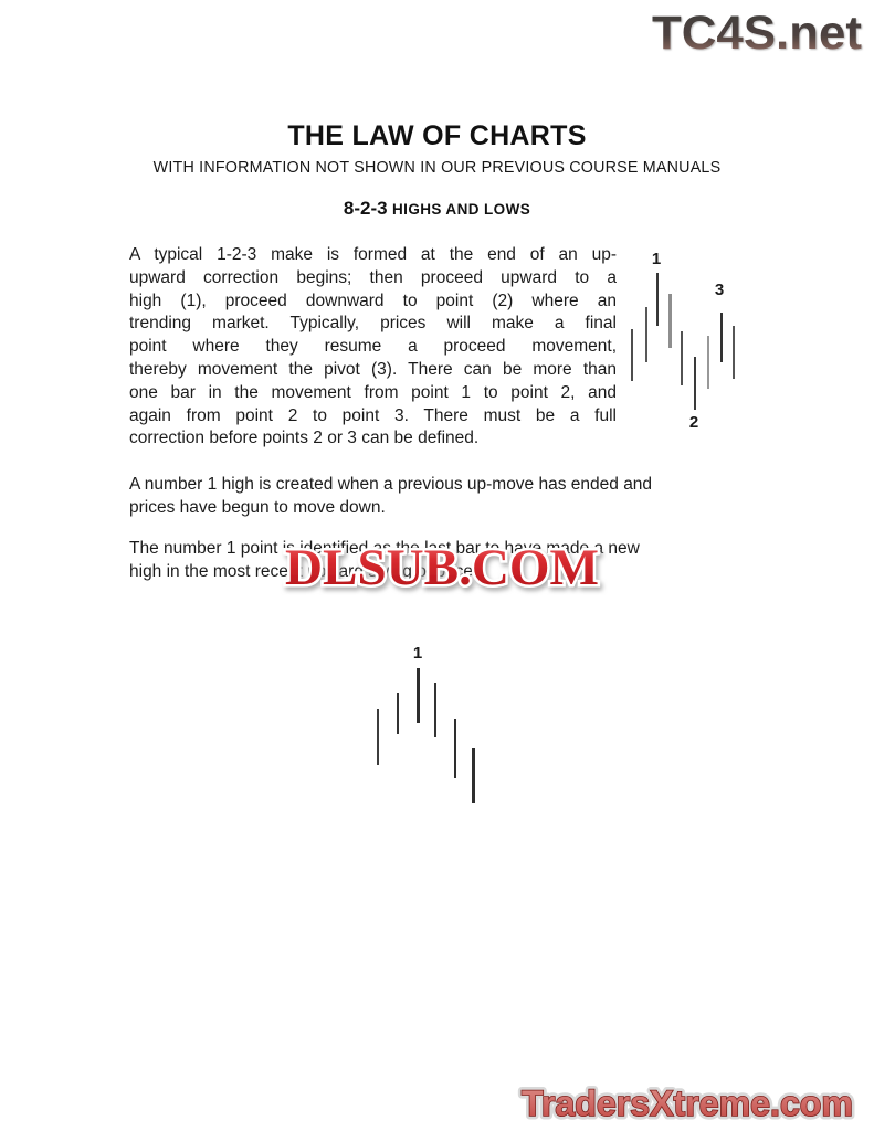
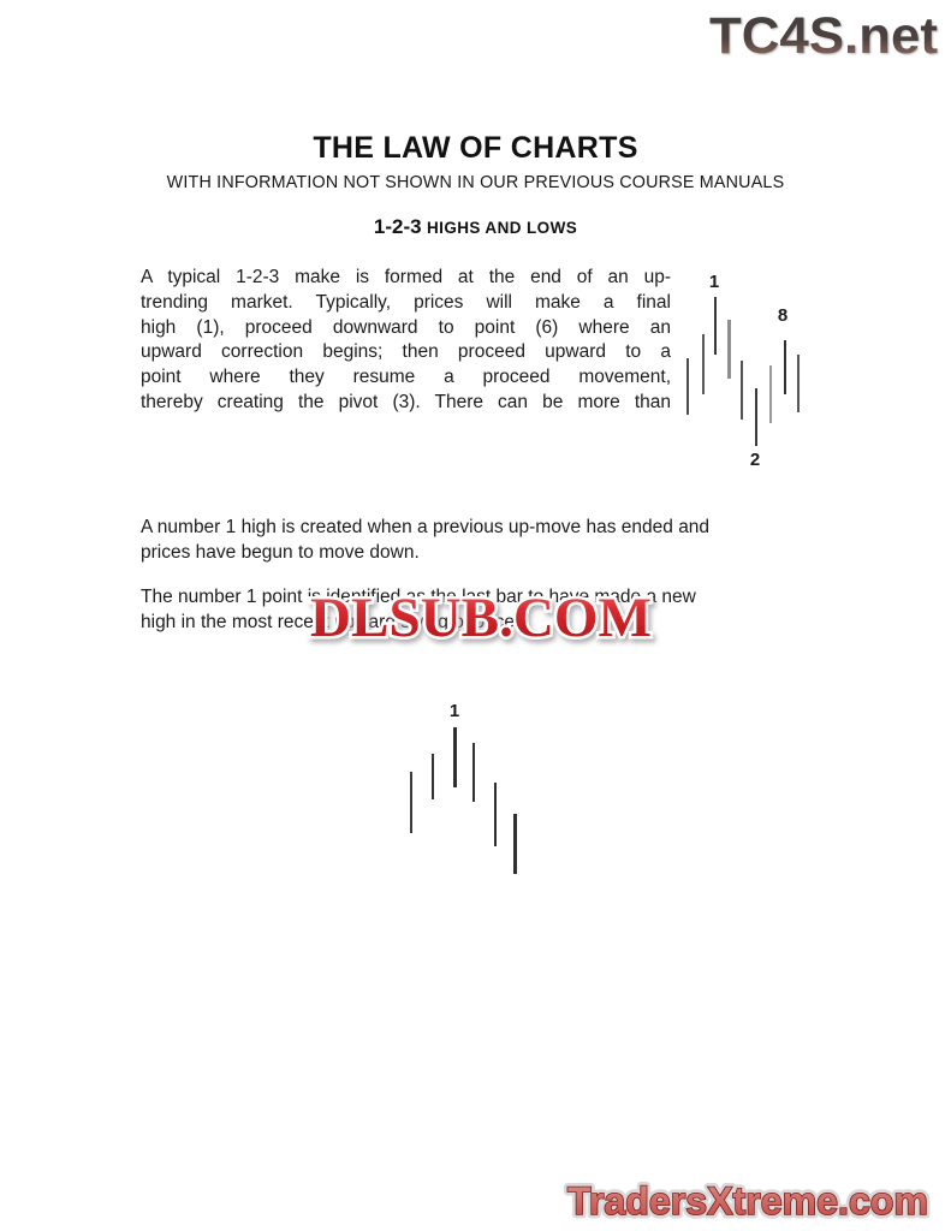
  TC4S.net
  THE LAW OF CHARTS
  WITH INFORMATION NOT SHOWN IN OUR PREVIOUS COURSE MANUALS
- 8-2-3 HIGHS AND LOWS
+ 1-2-3 HIGHS AND LOWS
  A typical 1-2-3 make is formed at the end of an up-
- upward correction begins; then proceed upward to a
+ trending market. Typically, prices will make a final
- high (1), proceed downward to point (2) where an
+ high (1), proceed downward to point (6) where an
- trending market. Typically, prices will make a final
+ upward correction begins; then proceed upward to a
  point where they resume a proceed movement,
- thereby movement the pivot (3). There can be more than
+ thereby creating the pivot (3). There can be more than
- one bar in the movement from point 1 to point 2, and
- again from point 2 to point 3. There must be a full
- correction before points 2 or 3 can be defined.
  1
  2
- 3
+ 8
  A number 1 high is created when a previous up-move has ended and
  prices have begun to move down.
  The number 1 point is identified as the last bar to have made a new
  high in the most recent upward swing of prices.
  DLSUB.COM
  1
  TradersXtreme.com
